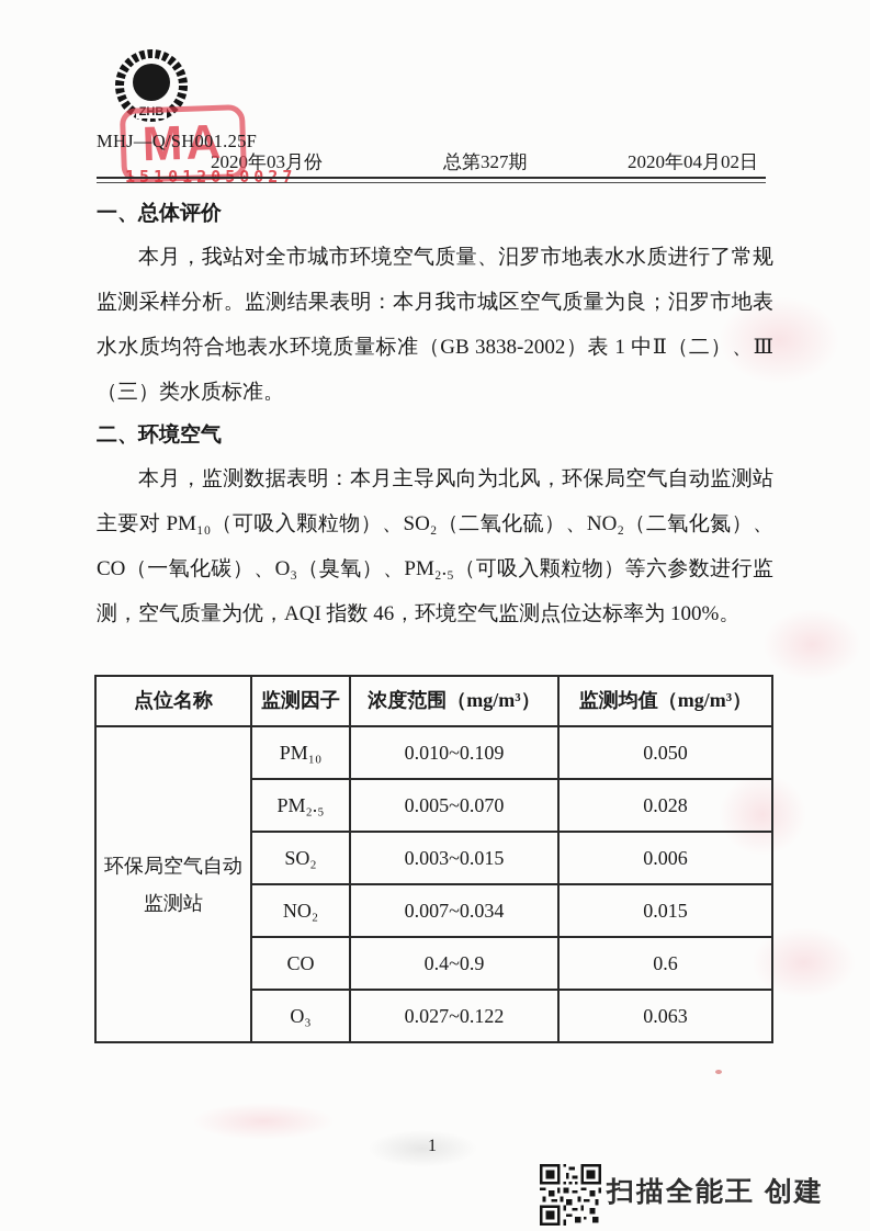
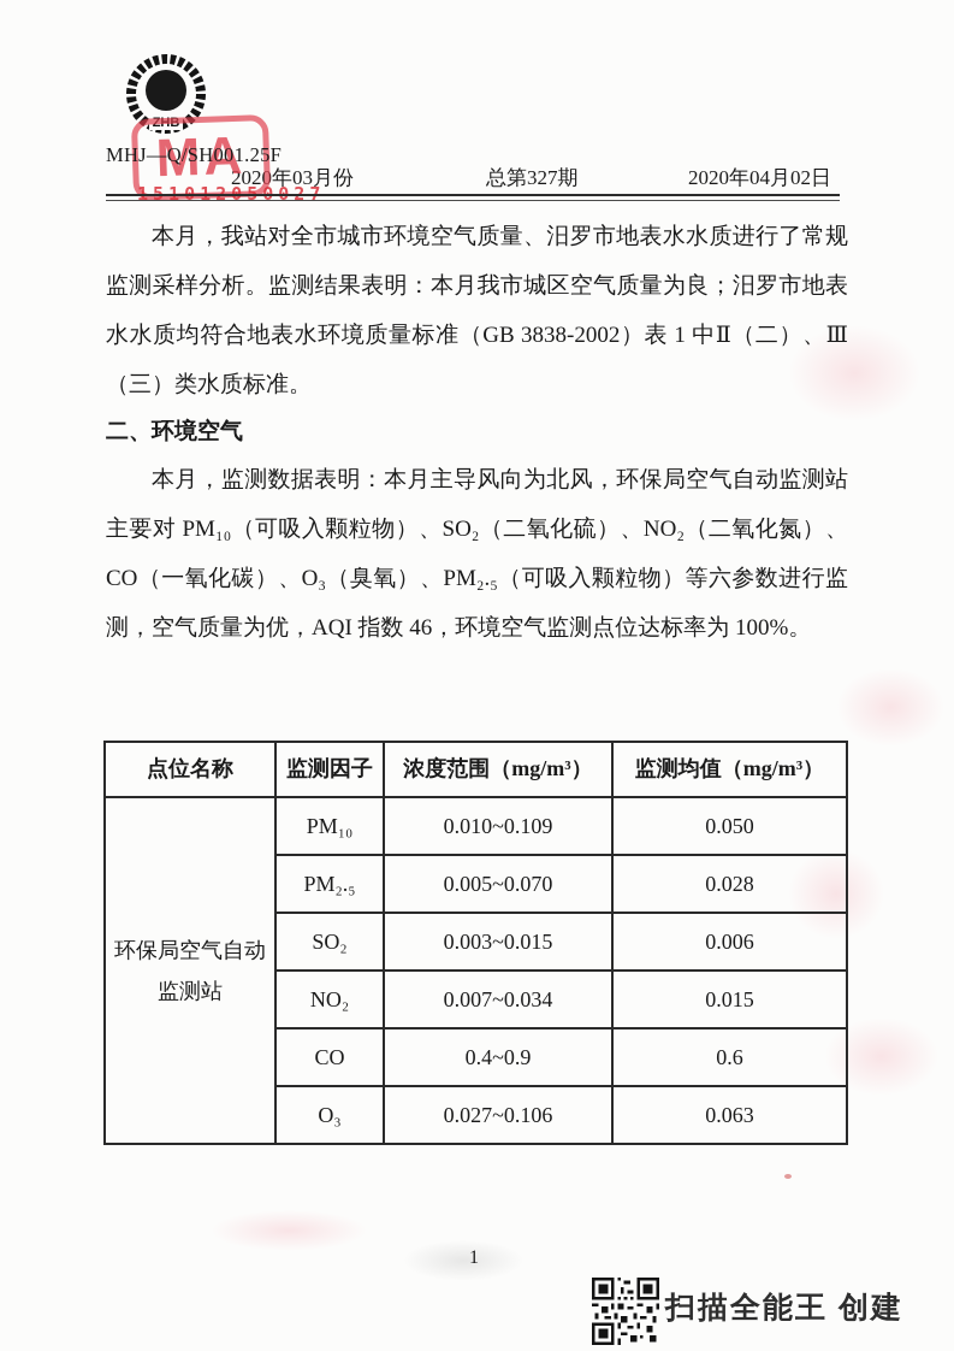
  ZHB
  MHJ—Q/SH001.25F
  2020年03月份
  总第327期
  2020年04月02日
  151012050027
- 一、总体评价
  本月，我站对全市城市环境空气质量、汨罗市地表水水质进行了常规监测采样分析。监测结果表明：本月我市城区空气质量为良；汨罗市地表水水质均符合地表水环境质量标准（GB 3838-2002）表 1 中Ⅱ（二）、Ⅲ（三）类水质标准。
  二、环境空气
  本月，监测数据表明：本月主导风向为北风，环保局空气自动监测站主要对 PM₁₀（可吸入颗粒物）、SO₂（二氧化硫）、NO₂（二氧化氮）、CO（一氧化碳）、O₃（臭氧）、PM₂.₅（可吸入颗粒物）等六参数进行监测，空气质量为优，AQI 指数 46，环境空气监测点位达标率为 100%。
  点位名称	监测因子	浓度范围（mg/m³）	监测均值（mg/m³）
  环保局空气自动 监测站	PM₁₀	0.010~0.109	0.050
  PM₂.₅	0.005~0.070	0.028
  SO₂	0.003~0.015	0.006
  NO₂	0.007~0.034	0.015
  CO	0.4~0.9	0.6
- O₃	0.027~0.122	0.063
+ O₃	0.027~0.106	0.063
  1
  扫描全能王 创建
